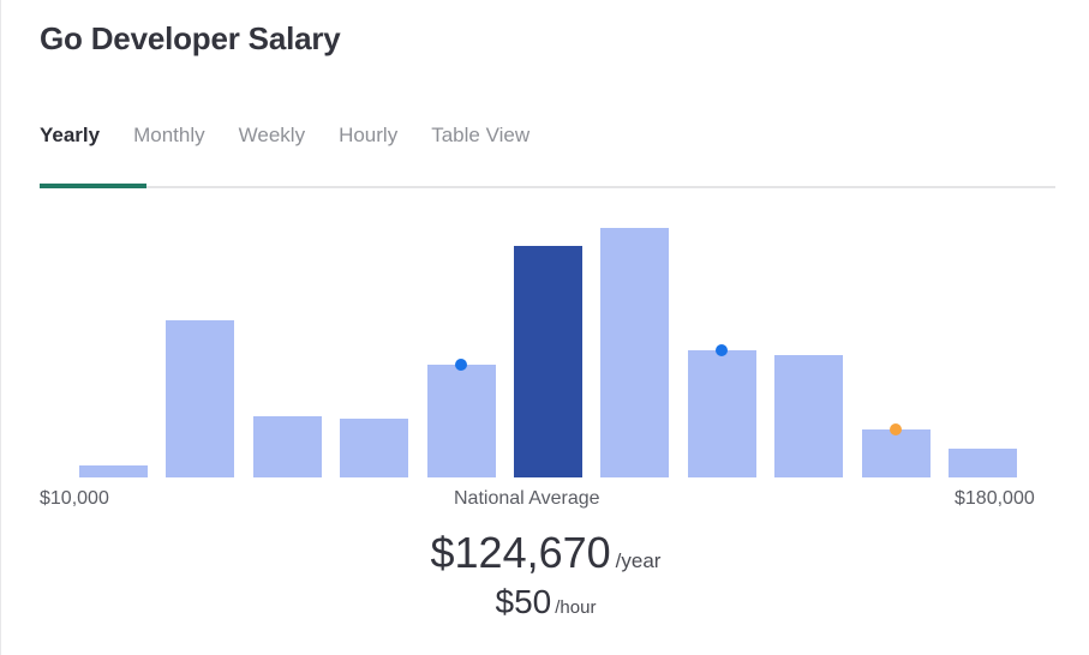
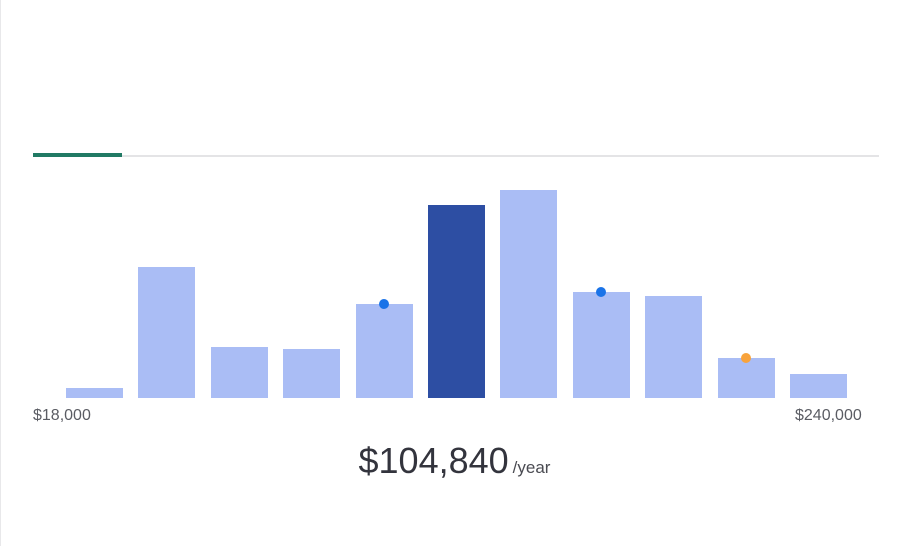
- Go Developer Salary
- Yearly
- Monthly
- Weekly
- Hourly
- Table View
- $10,000
+ $18,000
- National Average
- $180,000
+ $240,000
- $124,670 /year
+ $104,840 /year
- $50 /hour
